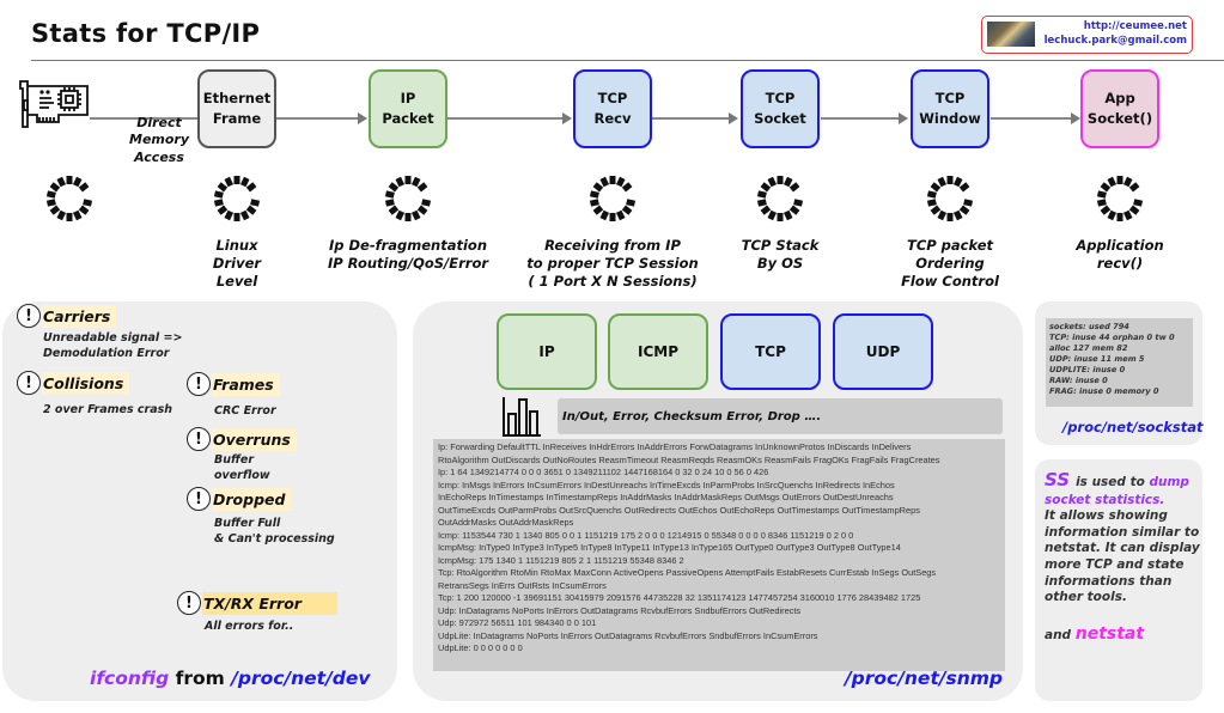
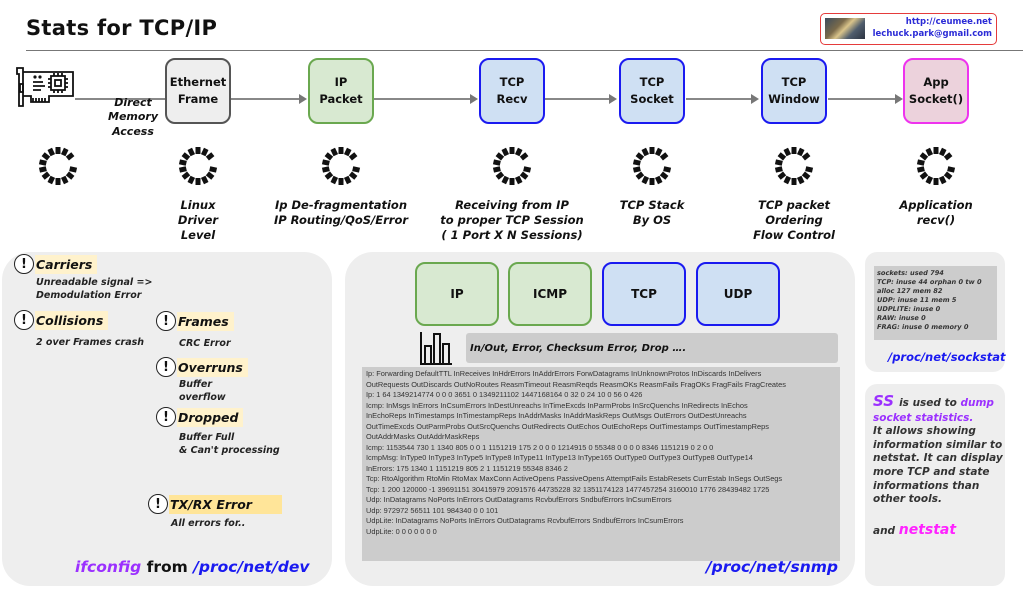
  Stats for TCP/IP
  http://ceumee.net
  lechuck.park@gmail.com
  Direct
  Memory
  Access
  Ethernet
  Frame
  IP
  Packet
  TCP
  Recv
  TCP
  Socket
  TCP
  Window
  App
  Socket()
  Linux
  Driver
  Level
  Ip De-fragmentation
  IP Routing/QoS/Error
  Receiving from IP
  to proper TCP Session
  ( 1 Port X N Sessions)
  TCP Stack
  By OS
  TCP packet
  Ordering
  Flow Control
  Application
  recv()
  !
  Carriers
  Unreadable signal =>
  Demodulation Error
  !
  Collisions
  2 over Frames crash
  !
  Frames
  CRC Error
  !
  Overruns
  Buffer
  overflow
  !
  Dropped
  Buffer Full
  & Can't processing
  !
  TX/RX Error
  All errors for..
  ifconfig from /proc/net/dev
  IP
  ICMP
  TCP
  UDP
  In/Out, Error, Checksum Error, Drop ….
  Ip: Forwarding DefaultTTL InReceives InHdrErrors InAddrErrors ForwDatagrams InUnknownProtos InDiscards InDelivers
- RtoAlgorithm OutDiscards OutNoRoutes ReasmTimeout ReasmReqds ReasmOKs ReasmFails FragOKs FragFails FragCreates
+ OutRequests OutDiscards OutNoRoutes ReasmTimeout ReasmReqds ReasmOKs ReasmFails FragOKs FragFails FragCreates
  Ip: 1 64 1349214774 0 0 0 3651 0 1349211102 1447168164 0 32 0 24 10 0 56 0 426
  Icmp: InMsgs InErrors InCsumErrors InDestUnreachs InTimeExcds InParmProbs InSrcQuenchs InRedirects InEchos
  InEchoReps InTimestamps InTimestampReps InAddrMasks InAddrMaskReps OutMsgs OutErrors OutDestUnreachs
  OutTimeExcds OutParmProbs OutSrcQuenchs OutRedirects OutEchos OutEchoReps OutTimestamps OutTimestampReps
  OutAddrMasks OutAddrMaskReps
  Icmp: 1153544 730 1 1340 805 0 0 1 1151219 175 2 0 0 0 1214915 0 55348 0 0 0 0 8346 1151219 0 2 0 0
  IcmpMsg: InType0 InType3 InType5 InType8 InType11 InType13 InType165 OutType0 OutType3 OutType8 OutType14
- IcmpMsg: 175 1340 1 1151219 805 2 1 1151219 55348 8346 2
+ InErrors: 175 1340 1 1151219 805 2 1 1151219 55348 8346 2
  Tcp: RtoAlgorithm RtoMin RtoMax MaxConn ActiveOpens PassiveOpens AttemptFails EstabResets CurrEstab InSegs OutSegs
- RetransSegs InErrs OutRsts InCsumErrors
  Tcp: 1 200 120000 -1 39691151 30415979 2091576 44735228 32 1351174123 1477457254 3160010 1776 28439482 1725
- Udp: InDatagrams NoPorts InErrors OutDatagrams RcvbufErrors SndbufErrors OutRedirects
+ Udp: InDatagrams NoPorts InErrors OutDatagrams RcvbufErrors SndbufErrors InCsumErrors
  Udp: 972972 56511 101 984340 0 0 101
  UdpLite: InDatagrams NoPorts InErrors OutDatagrams RcvbufErrors SndbufErrors InCsumErrors
  UdpLite: 0 0 0 0 0 0 0
  /proc/net/snmp
  sockets: used 794
  TCP: inuse 44 orphan 0 tw 0
  alloc 127 mem 82
  UDP: inuse 11 mem 5
  UDPLITE: inuse 0
  RAW: inuse 0
  FRAG: inuse 0 memory 0
  /proc/net/sockstat
  SS is used to dump socket statistics.
  It allows showing information similar to netstat. It can display more TCP and state informations than other tools.
  and netstat
